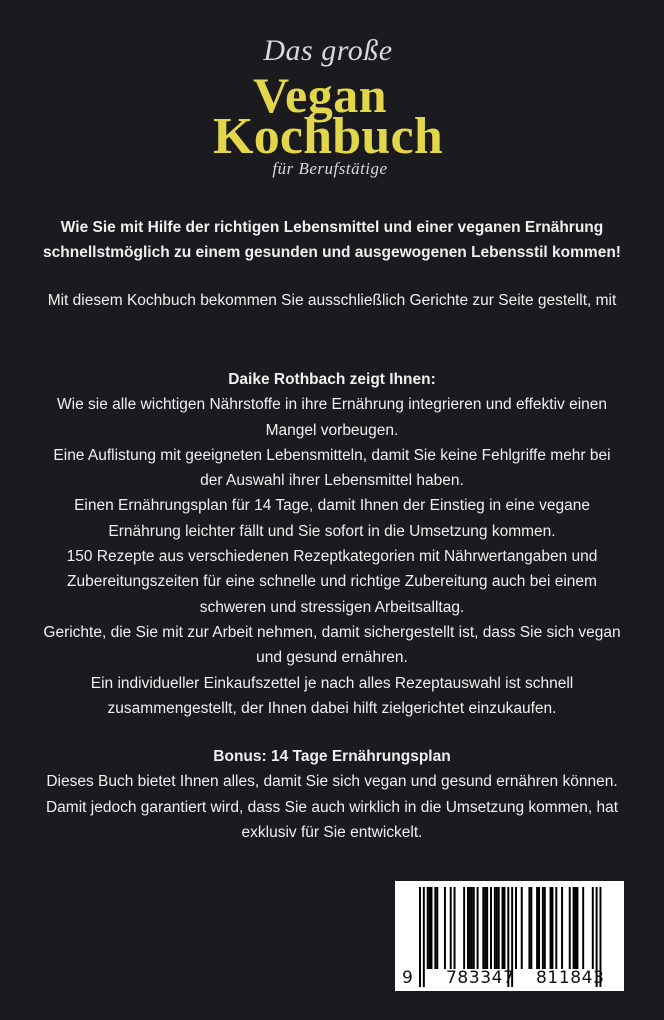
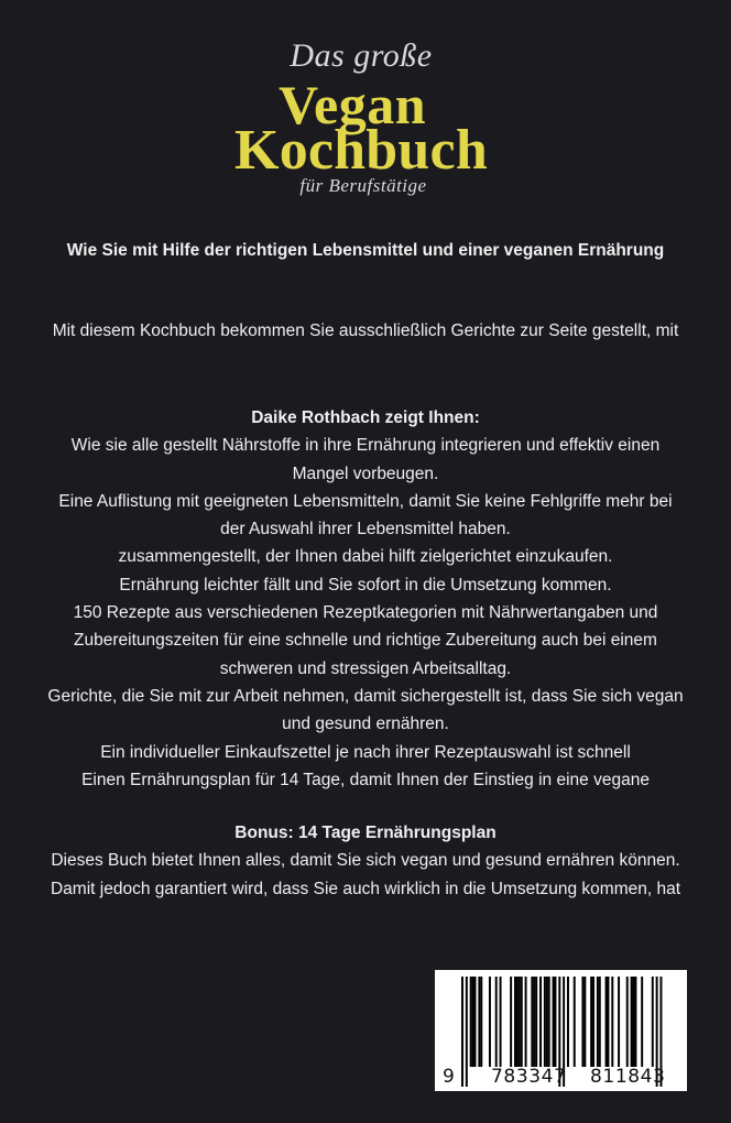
  Das große
  Vegan
  Kochbuch
  für Berufstätige
  Wie Sie mit Hilfe der richtigen Lebensmittel und einer veganen Ernährung
- schnellstmöglich zu einem gesunden und ausgewogenen Lebensstil kommen!
  Mit diesem Kochbuch bekommen Sie ausschließlich Gerichte zur Seite gestellt, mit
  Daike Rothbach zeigt Ihnen:
- Wie sie alle wichtigen Nährstoffe in ihre Ernährung integrieren und effektiv einen
+ Wie sie alle gestellt Nährstoffe in ihre Ernährung integrieren und effektiv einen
  Mangel vorbeugen.
  Eine Auflistung mit geeigneten Lebensmitteln, damit Sie keine Fehlgriffe mehr bei
  der Auswahl ihrer Lebensmittel haben.
- Einen Ernährungsplan für 14 Tage, damit Ihnen der Einstieg in eine vegane
+ zusammengestellt, der Ihnen dabei hilft zielgerichtet einzukaufen.
  Ernährung leichter fällt und Sie sofort in die Umsetzung kommen.
  150 Rezepte aus verschiedenen Rezeptkategorien mit Nährwertangaben und
  Zubereitungszeiten für eine schnelle und richtige Zubereitung auch bei einem
  schweren und stressigen Arbeitsalltag.
  Gerichte, die Sie mit zur Arbeit nehmen, damit sichergestellt ist, dass Sie sich vegan
  und gesund ernähren.
- Ein individueller Einkaufszettel je nach alles Rezeptauswahl ist schnell
+ Ein individueller Einkaufszettel je nach ihrer Rezeptauswahl ist schnell
- zusammengestellt, der Ihnen dabei hilft zielgerichtet einzukaufen.
+ Einen Ernährungsplan für 14 Tage, damit Ihnen der Einstieg in eine vegane
  Bonus: 14 Tage Ernährungsplan
  Dieses Buch bietet Ihnen alles, damit Sie sich vegan und gesund ernähren können.
  Damit jedoch garantiert wird, dass Sie auch wirklich in die Umsetzung kommen, hat
- exklusiv für Sie entwickelt.
  9
  783347
  811843
